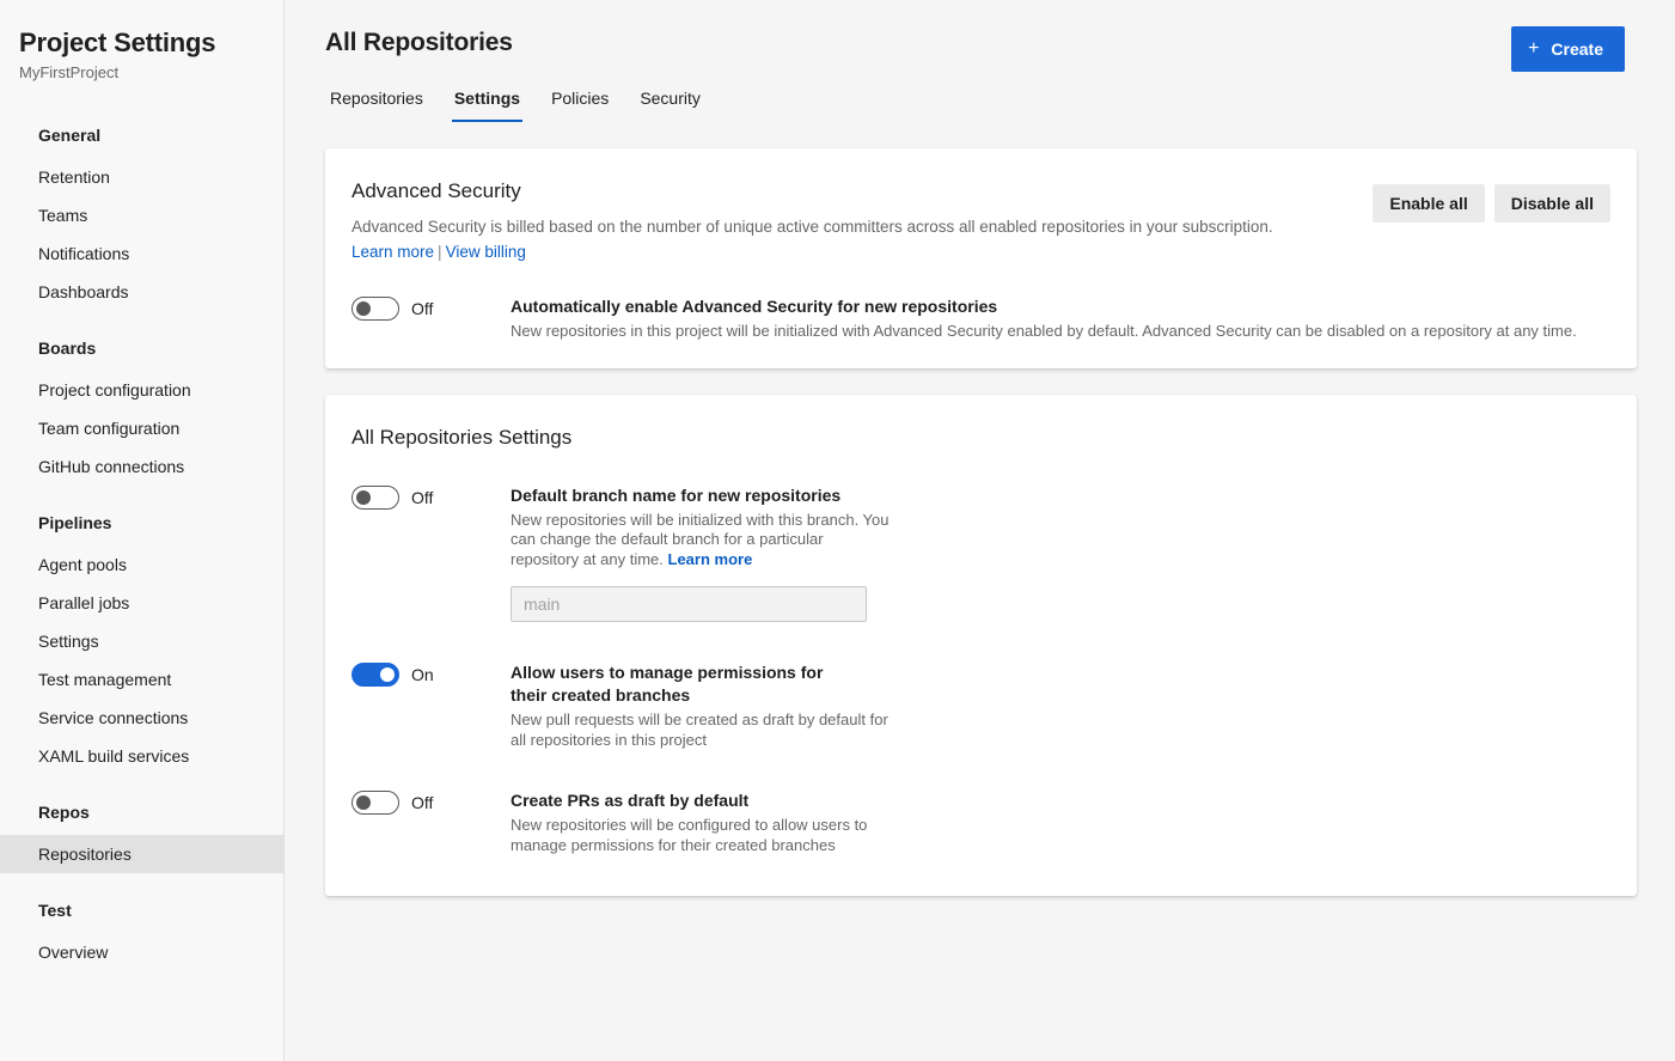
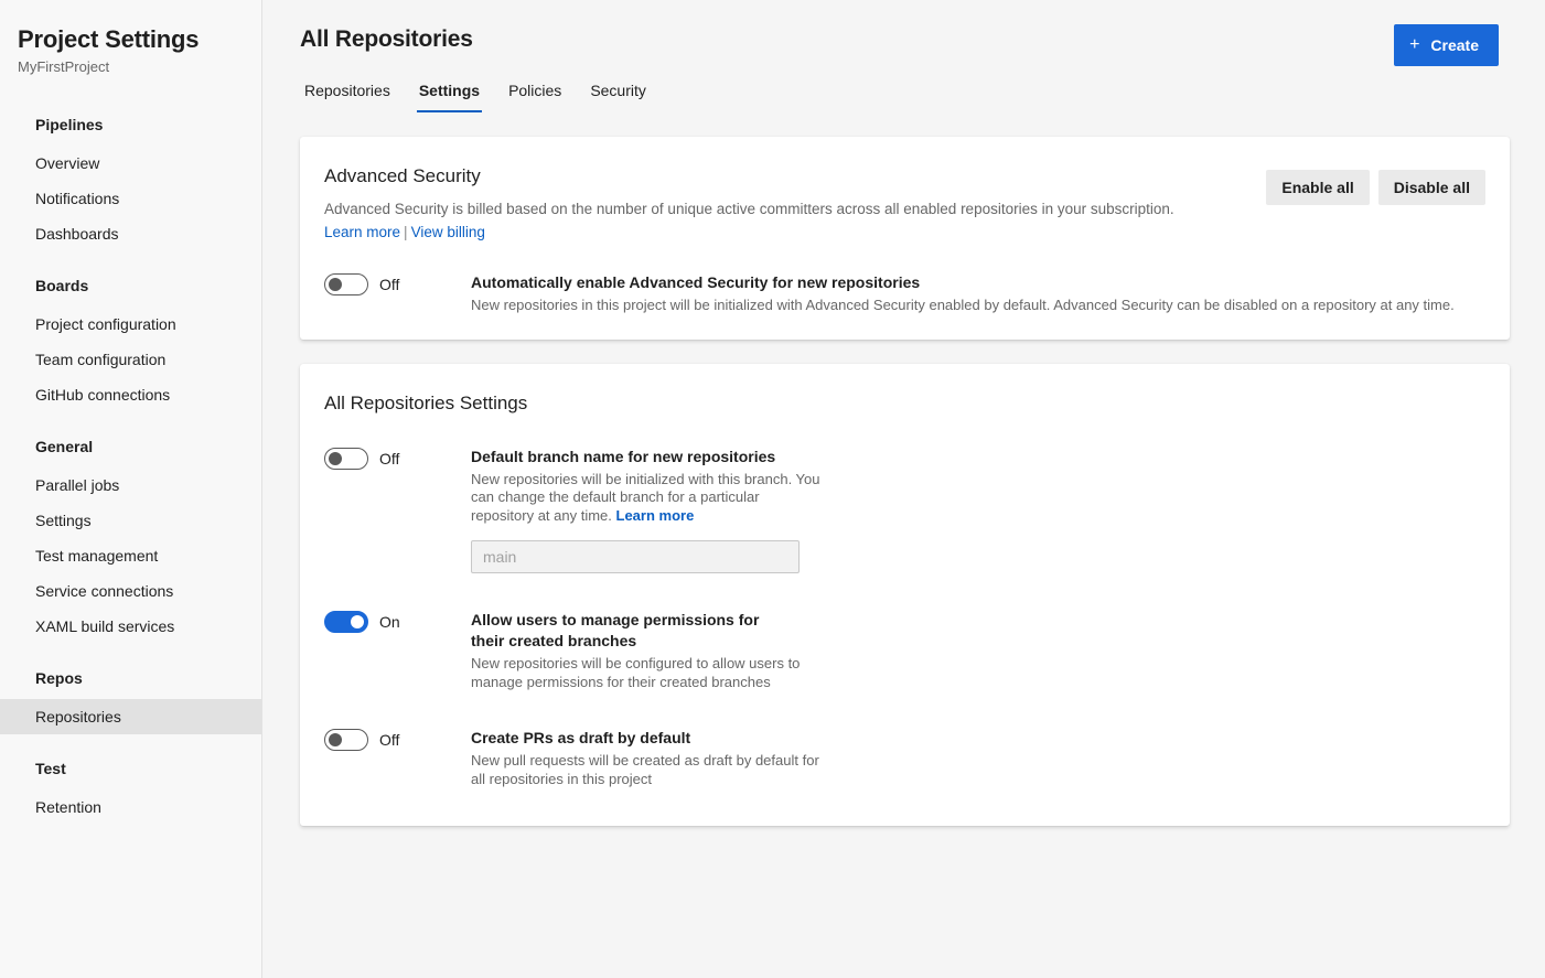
  Project Settings
  MyFirstProject
- General
+ Pipelines
- Retention
+ Overview
- Teams
  Notifications
  Dashboards
  Boards
  Project configuration
  Team configuration
  GitHub connections
- Pipelines
+ General
- Agent pools
  Parallel jobs
  Settings
  Test management
  Service connections
  XAML build services
  Repos
  Repositories
  Test
- Overview
+ Retention
  All Repositories
  +
  Create
  Repositories
  Settings
  Policies
  Security
  Advanced Security
  Advanced Security is billed based on the number of unique active committers across all enabled repositories in your subscription.
  Learn more | View billing
  Enable all
  Disable all
  Off
  Automatically enable Advanced Security for new repositories
  New repositories in this project will be initialized with Advanced Security enabled by default. Advanced Security can be disabled on a repository at any time.
  All Repositories Settings
  Off
  Default branch name for new repositories
  New repositories will be initialized with this branch. You can change the default branch for a particular repository at any time. Learn more
  main
  On
  Allow users to manage permissions for their created branches
- New pull requests will be created as draft by default for all repositories in this project
+ New repositories will be configured to allow users to manage permissions for their created branches
  Off
  Create PRs as draft by default
- New repositories will be configured to allow users to manage permissions for their created branches
+ New pull requests will be created as draft by default for all repositories in this project
